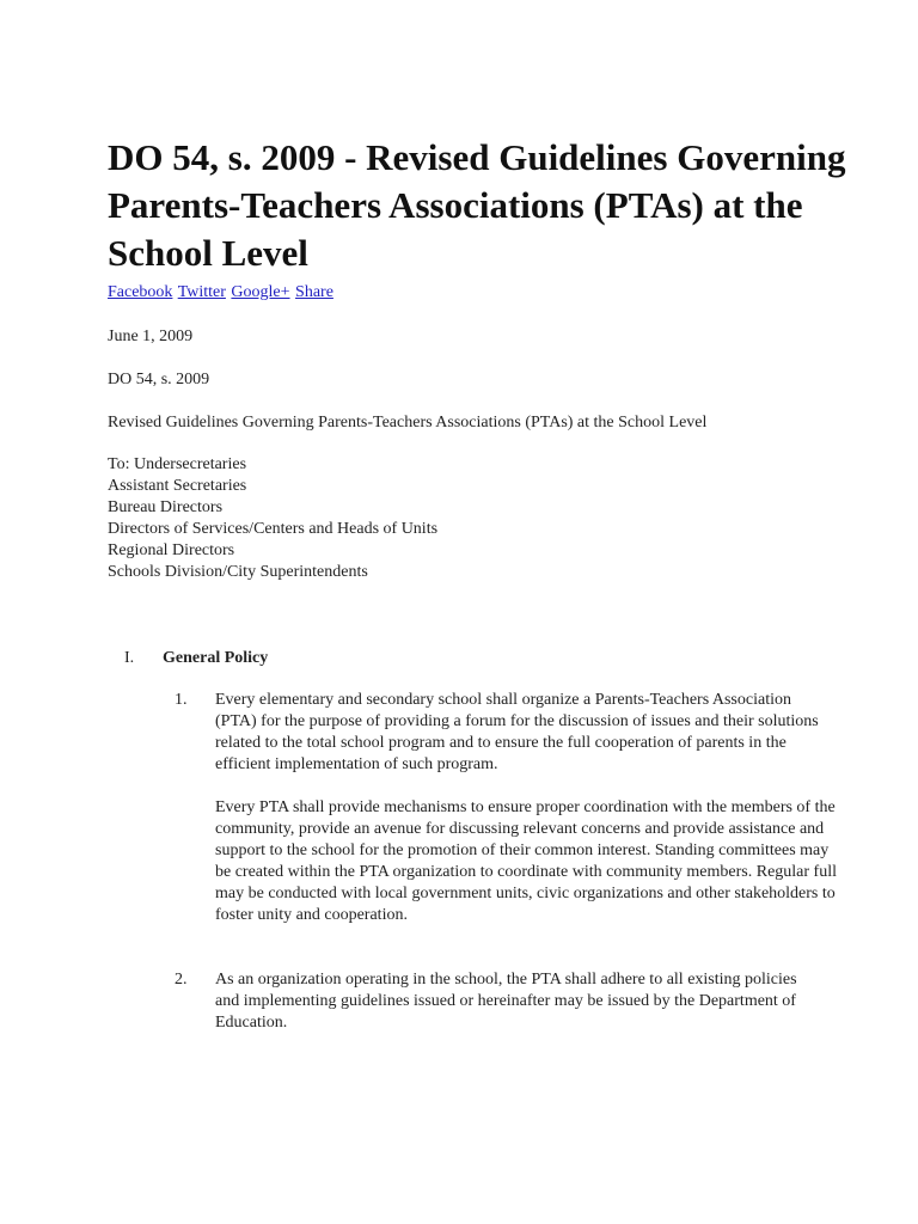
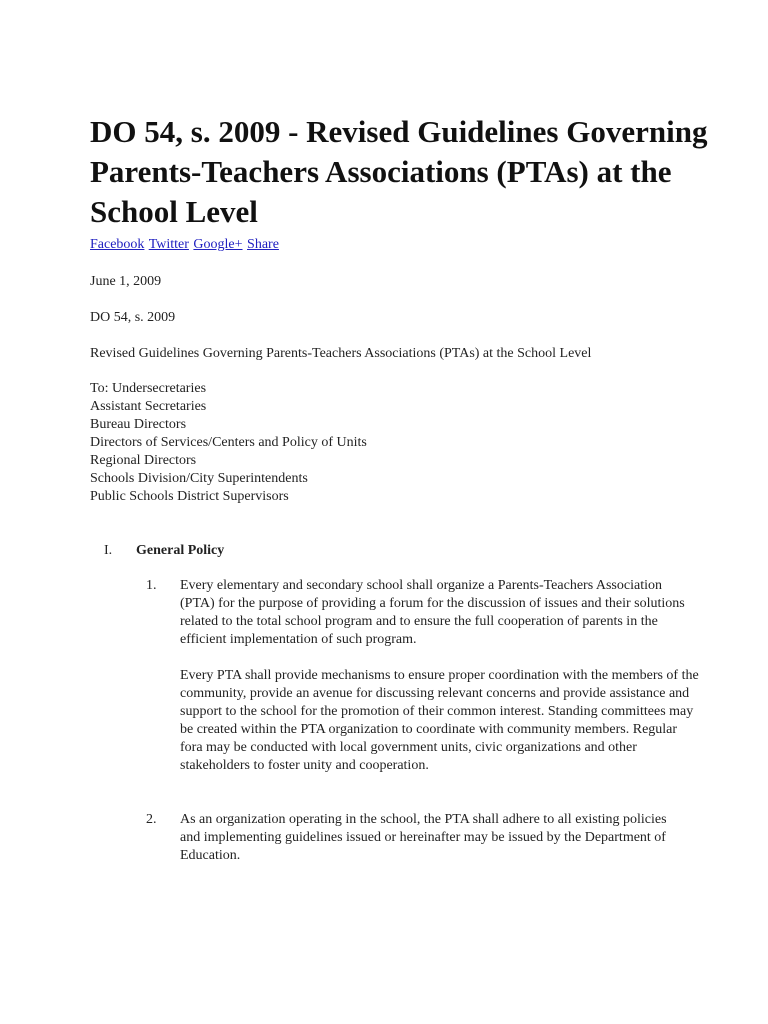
  DO 54, s. 2009 - Revised Guidelines Governing Parents-Teachers Associations (PTAs) at the School Level
  Facebook Twitter Google+ Share
  June 1, 2009
  DO 54, s. 2009
  Revised Guidelines Governing Parents-Teachers Associations (PTAs) at the School Level
  To: Undersecretaries
  Assistant Secretaries
  Bureau Directors
- Directors of Services/Centers and Heads of Units
+ Directors of Services/Centers and Policy of Units
  Regional Directors
  Schools Division/City Superintendents
+ Public Schools District Supervisors
  I.
  General Policy
  1.
  Every elementary and secondary school shall organize a Parents-Teachers Association (PTA) for the purpose of providing a forum for the discussion of issues and their solutions related to the total school program and to ensure the full cooperation of parents in the efficient implementation of such program.
- Every PTA shall provide mechanisms to ensure proper coordination with the members of the community, provide an avenue for discussing relevant concerns and provide assistance and support to the school for the promotion of their common interest. Standing committees may be created within the PTA organization to coordinate with community members. Regular full may be conducted with local government units, civic organizations and other stakeholders to foster unity and cooperation.
+ Every PTA shall provide mechanisms to ensure proper coordination with the members of the community, provide an avenue for discussing relevant concerns and provide assistance and support to the school for the promotion of their common interest. Standing committees may be created within the PTA organization to coordinate with community members. Regular fora may be conducted with local government units, civic organizations and other stakeholders to foster unity and cooperation.
  2.
  As an organization operating in the school, the PTA shall adhere to all existing policies and implementing guidelines issued or hereinafter may be issued by the Department of Education.
